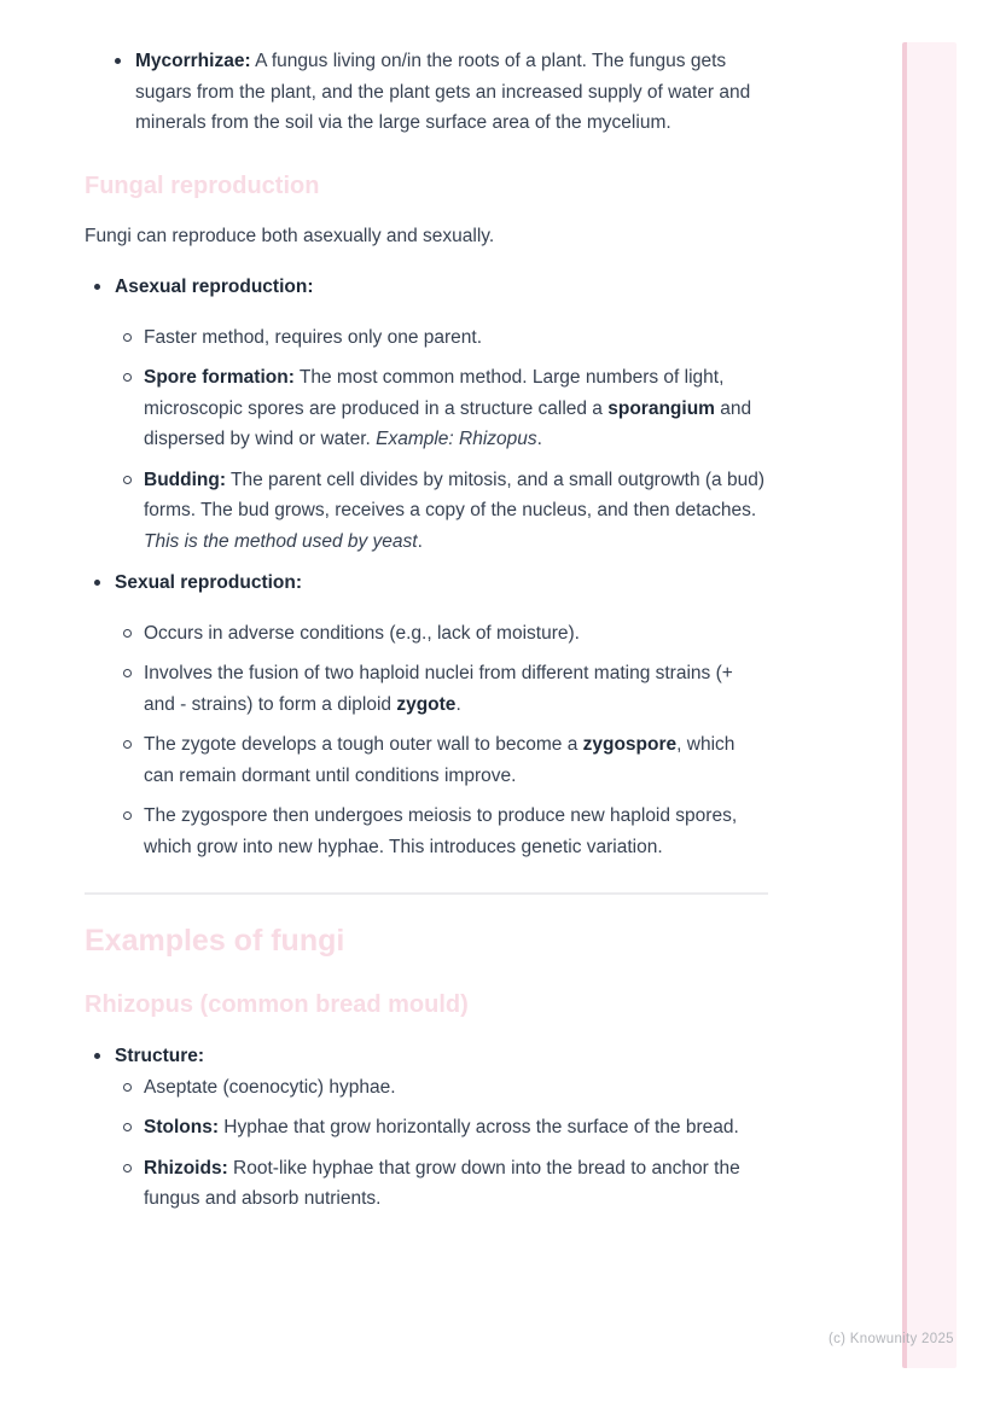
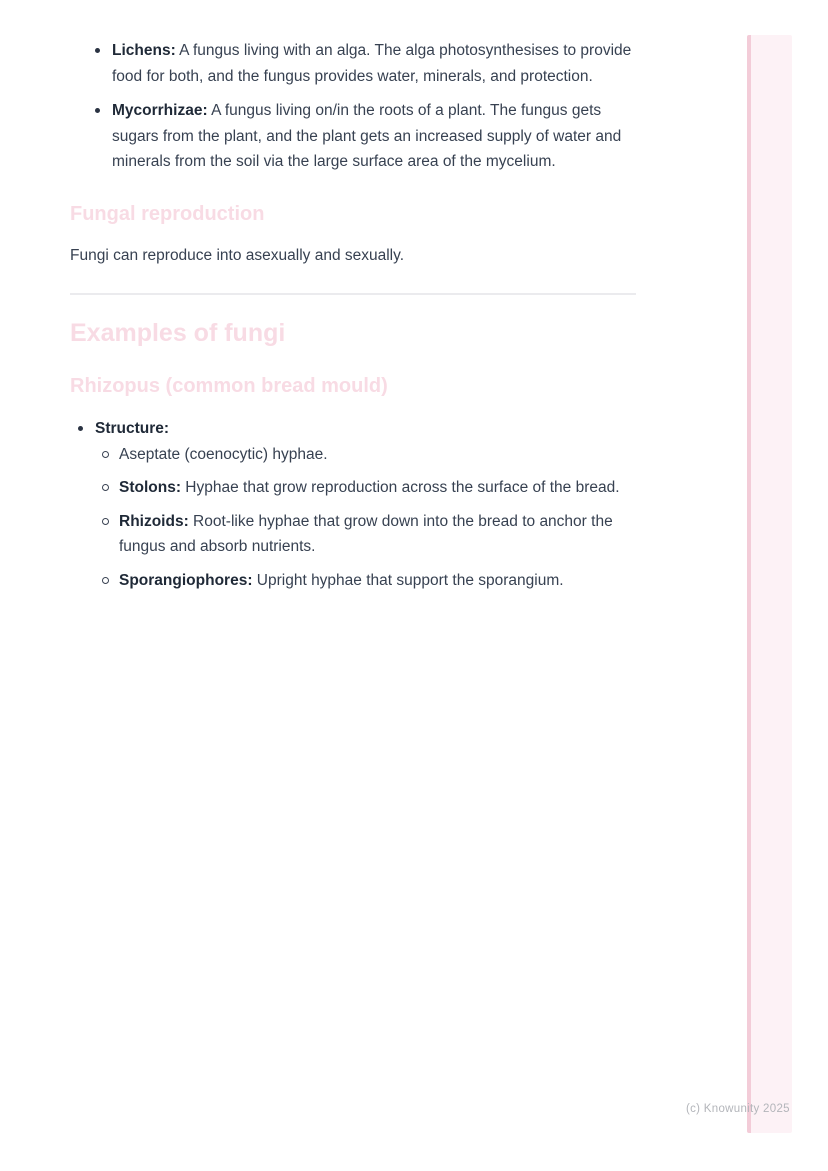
+ Lichens: A fungus living with an alga. The alga photosynthesises to provide food for both, and the fungus provides water, minerals, and protection.
  Mycorrhizae: A fungus living on/in the roots of a plant. The fungus gets sugars from the plant, and the plant gets an increased supply of water and minerals from the soil via the large surface area of the mycelium.
  Fungal reproduction
- Fungi can reproduce both asexually and sexually.
+ Fungi can reproduce into asexually and sexually.
- Asexual reproduction:
- Faster method, requires only one parent.
- Spore formation: The most common method. Large numbers of light, microscopic spores are produced in a structure called a sporangium and dispersed by wind or water. Example: Rhizopus.
- Budding: The parent cell divides by mitosis, and a small outgrowth (a bud) forms. The bud grows, receives a copy of the nucleus, and then detaches. This is the method used by yeast.
- Sexual reproduction:
- Occurs in adverse conditions (e.g., lack of moisture).
- Involves the fusion of two haploid nuclei from different mating strains (+ and - strains) to form a diploid zygote.
- The zygote develops a tough outer wall to become a zygospore, which can remain dormant until conditions improve.
- The zygospore then undergoes meiosis to produce new haploid spores, which grow into new hyphae. This introduces genetic variation.
  Examples of fungi
  Rhizopus (common bread mould)
  Structure:
  Aseptate (coenocytic) hyphae.
- Stolons: Hyphae that grow horizontally across the surface of the bread.
+ Stolons: Hyphae that grow reproduction across the surface of the bread.
  Rhizoids: Root-like hyphae that grow down into the bread to anchor the fungus and absorb nutrients.
+ Sporangiophores: Upright hyphae that support the sporangium.
  (c) Knowunity 2025
